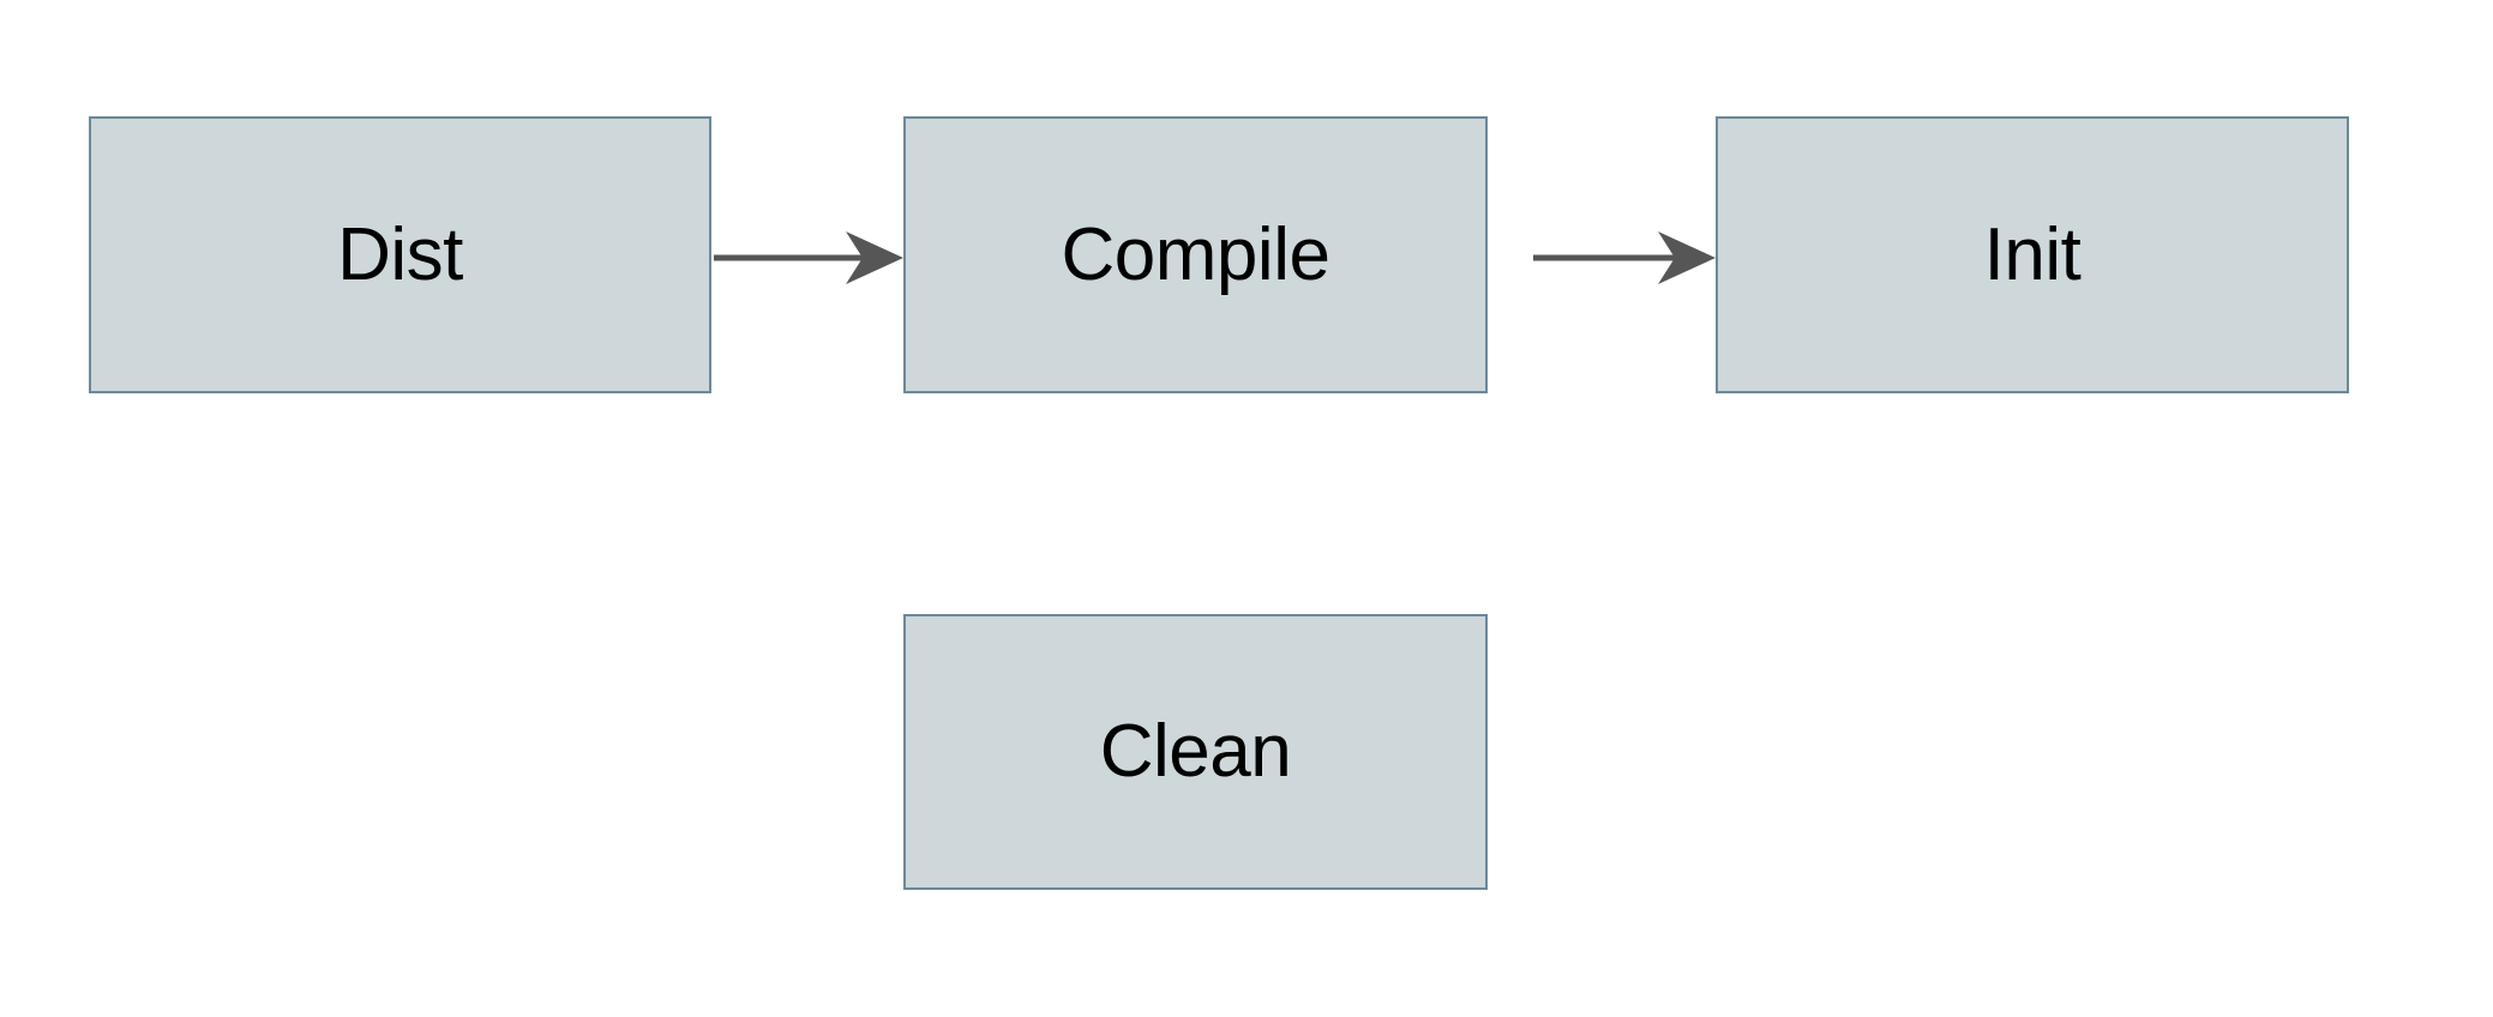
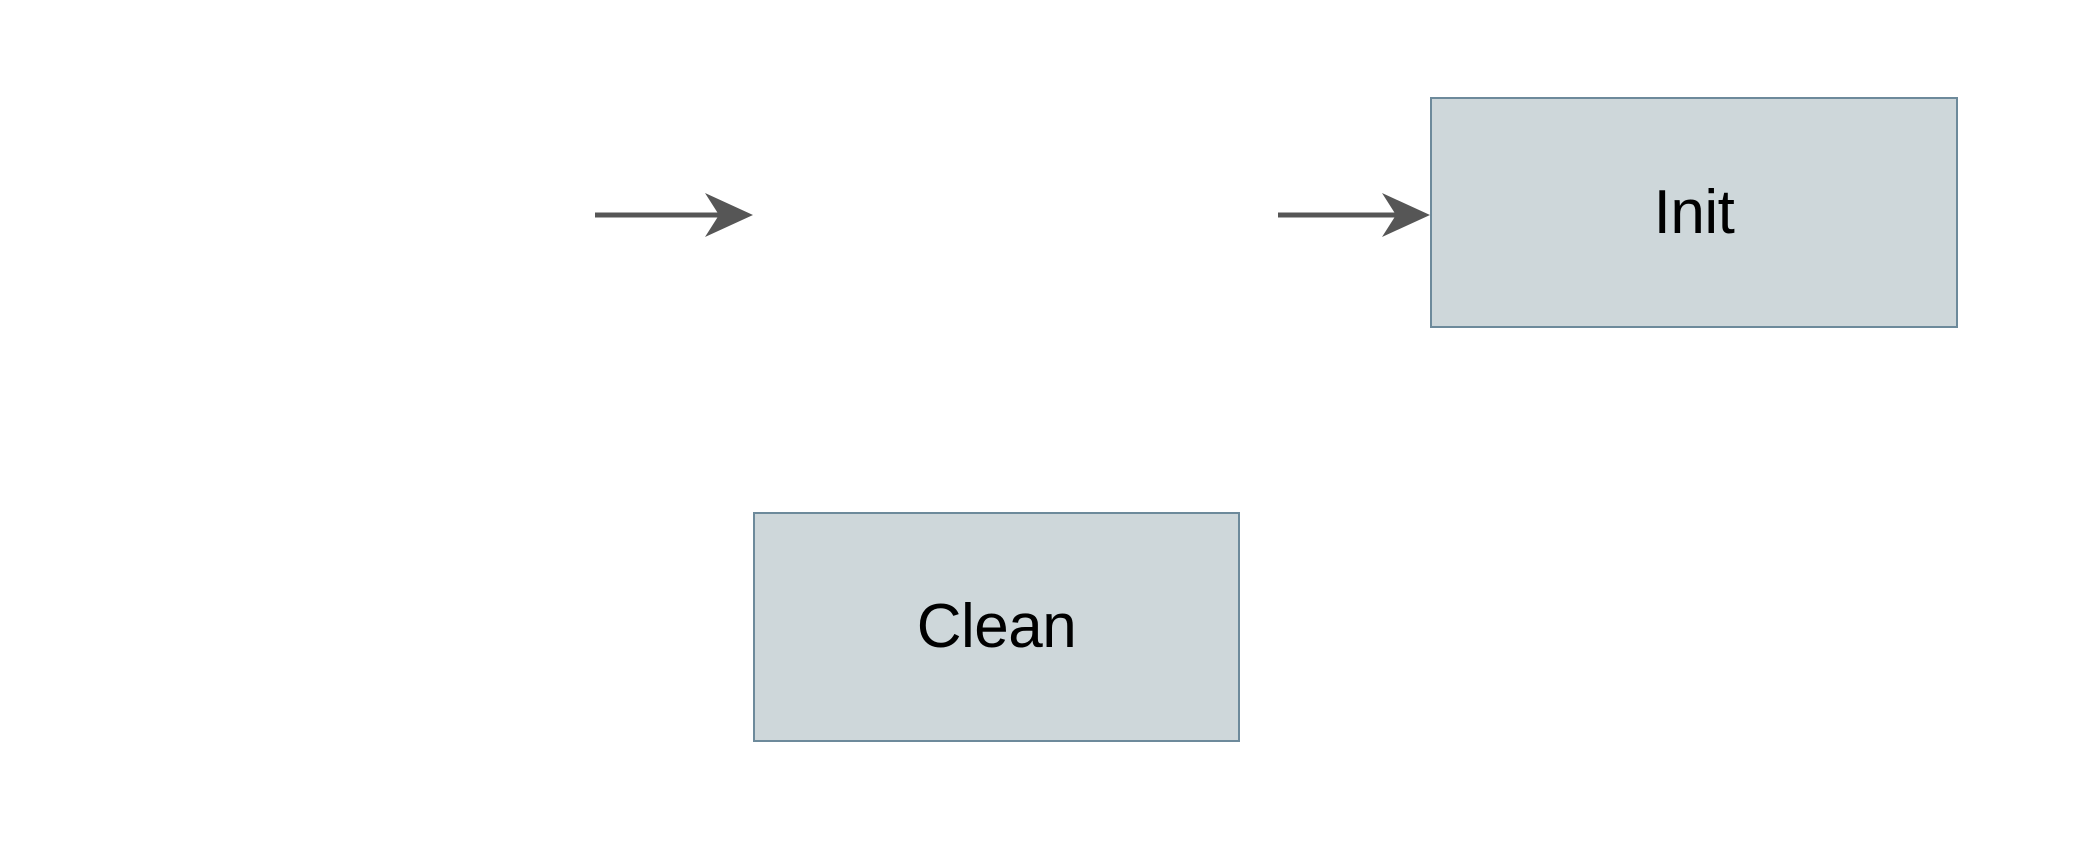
- Dist
- Compile
  Init
  Clean
